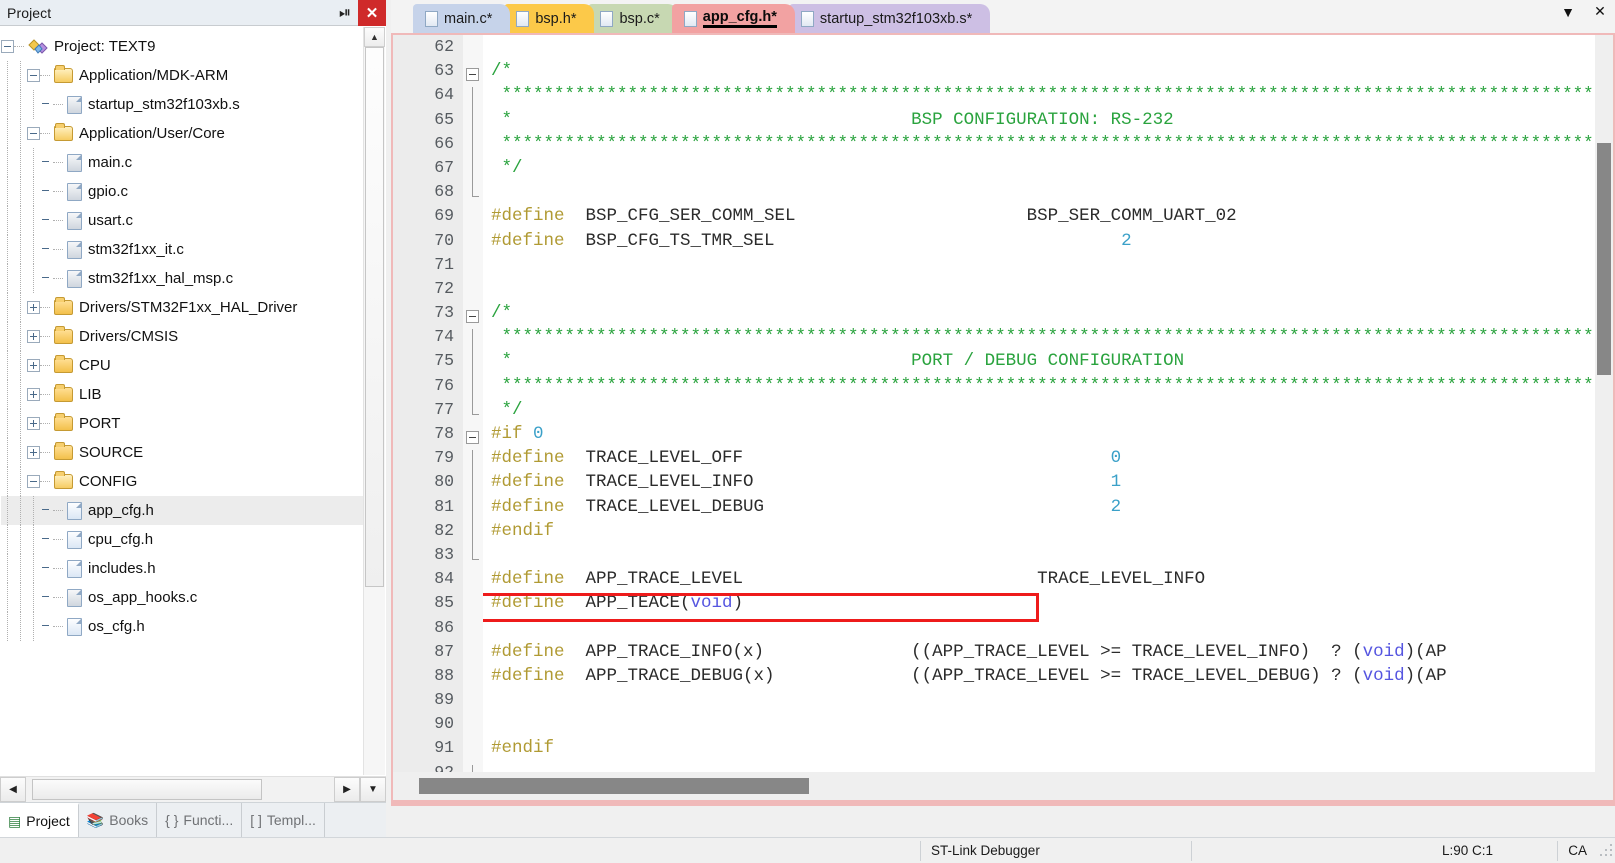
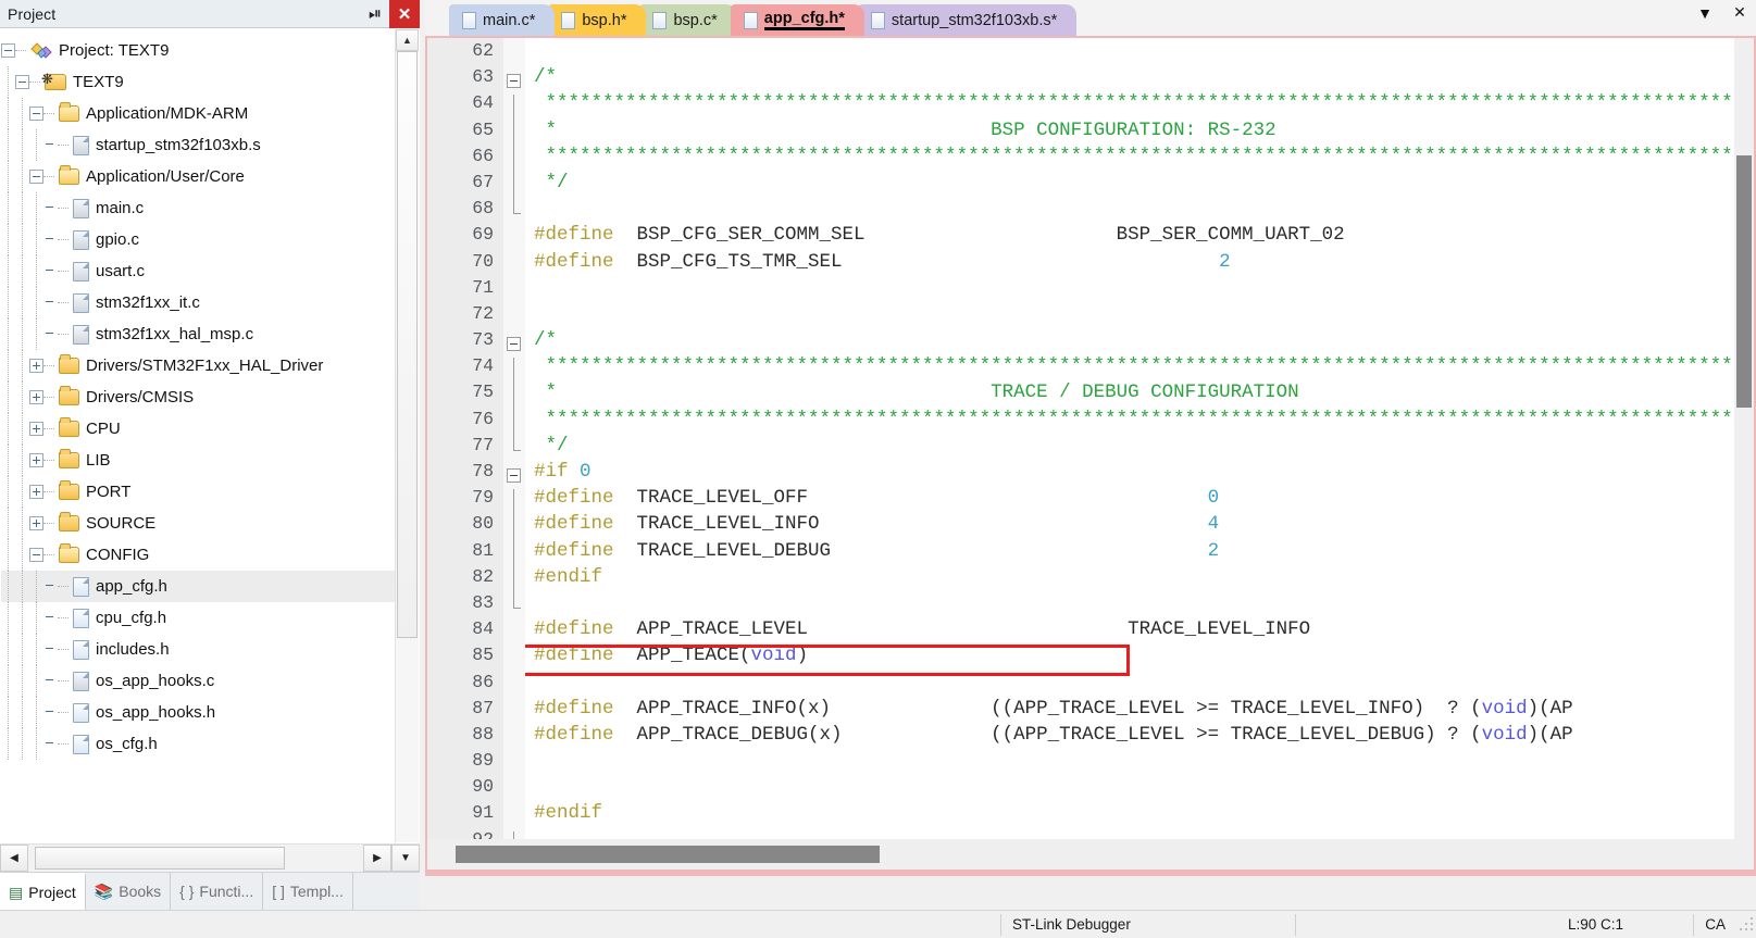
  Project
  ⏯
  ✕
  Project: TEXT9
+ TEXT9
  Application/MDK-ARM
  startup_stm32f103xb.s
  Application/User/Core
  main.c
  gpio.c
  usart.c
  stm32f1xx_it.c
  stm32f1xx_hal_msp.c
  Drivers/STM32F1xx_HAL_Driver
  Drivers/CMSIS
  CPU
  LIB
  PORT
  SOURCE
  CONFIG
  app_cfg.h
  cpu_cfg.h
  includes.h
  os_app_hooks.c
+ os_app_hooks.h
  os_cfg.h
  ▲
  ◀
  ▶
  ▼
  ▤
  Project
  📚
  Books
  { }
  Functi...
  [ ]
  Templ...
  main.c*
  bsp.h*
  bsp.c*
  app_cfg.h*
  startup_stm32f103xb.s*
  ▼
  ✕
  62
  63
  64
  65
  66
  67
  68
  69
  70
  71
  72
  73
  74
  75
  76
  77
  78
  79
  80
  81
  82
  83
  84
  85
  86
  87
  88
  89
  90
  91
  /*
  ********************************************************************************************************
  * BSP CONFIGURATION: RS-232
  ********************************************************************************************************
  */
  #define BSP_CFG_SER_COMM_SEL BSP_SER_COMM_UART_02
  #define BSP_CFG_TS_TMR_SEL 2
  /*
  ********************************************************************************************************
- * PORT / DEBUG CONFIGURATION
+ * TRACE / DEBUG CONFIGURATION
  ********************************************************************************************************
  */
  #if 0
  #define TRACE_LEVEL_OFF 0
- #define TRACE_LEVEL_INFO 1
+ #define TRACE_LEVEL_INFO 4
  #define TRACE_LEVEL_DEBUG 2
  #endif
  #define APP_TRACE_LEVEL TRACE_LEVEL_INFO
  #define APP_TEACE(void)
  #define APP_TRACE_INFO(x) ((APP_TRACE_LEVEL >= TRACE_LEVEL_INFO) ? (void)(AP
  #define APP_TRACE_DEBUG(x) ((APP_TRACE_LEVEL >= TRACE_LEVEL_DEBUG) ? (void)(AP
  #endif
  ST-Link Debugger
  L:90 C:1
  CA
